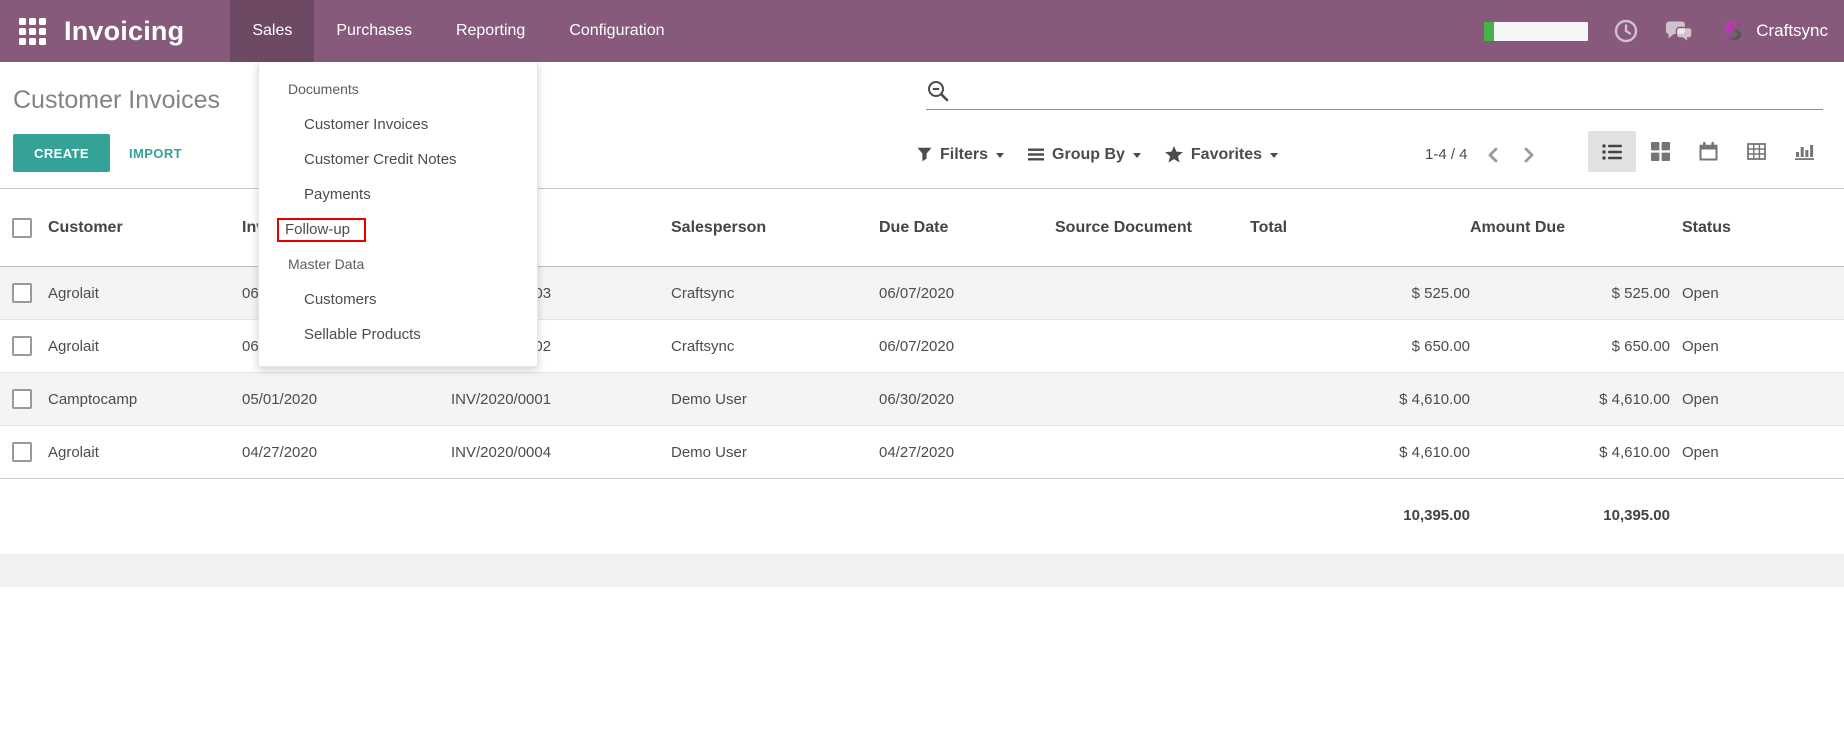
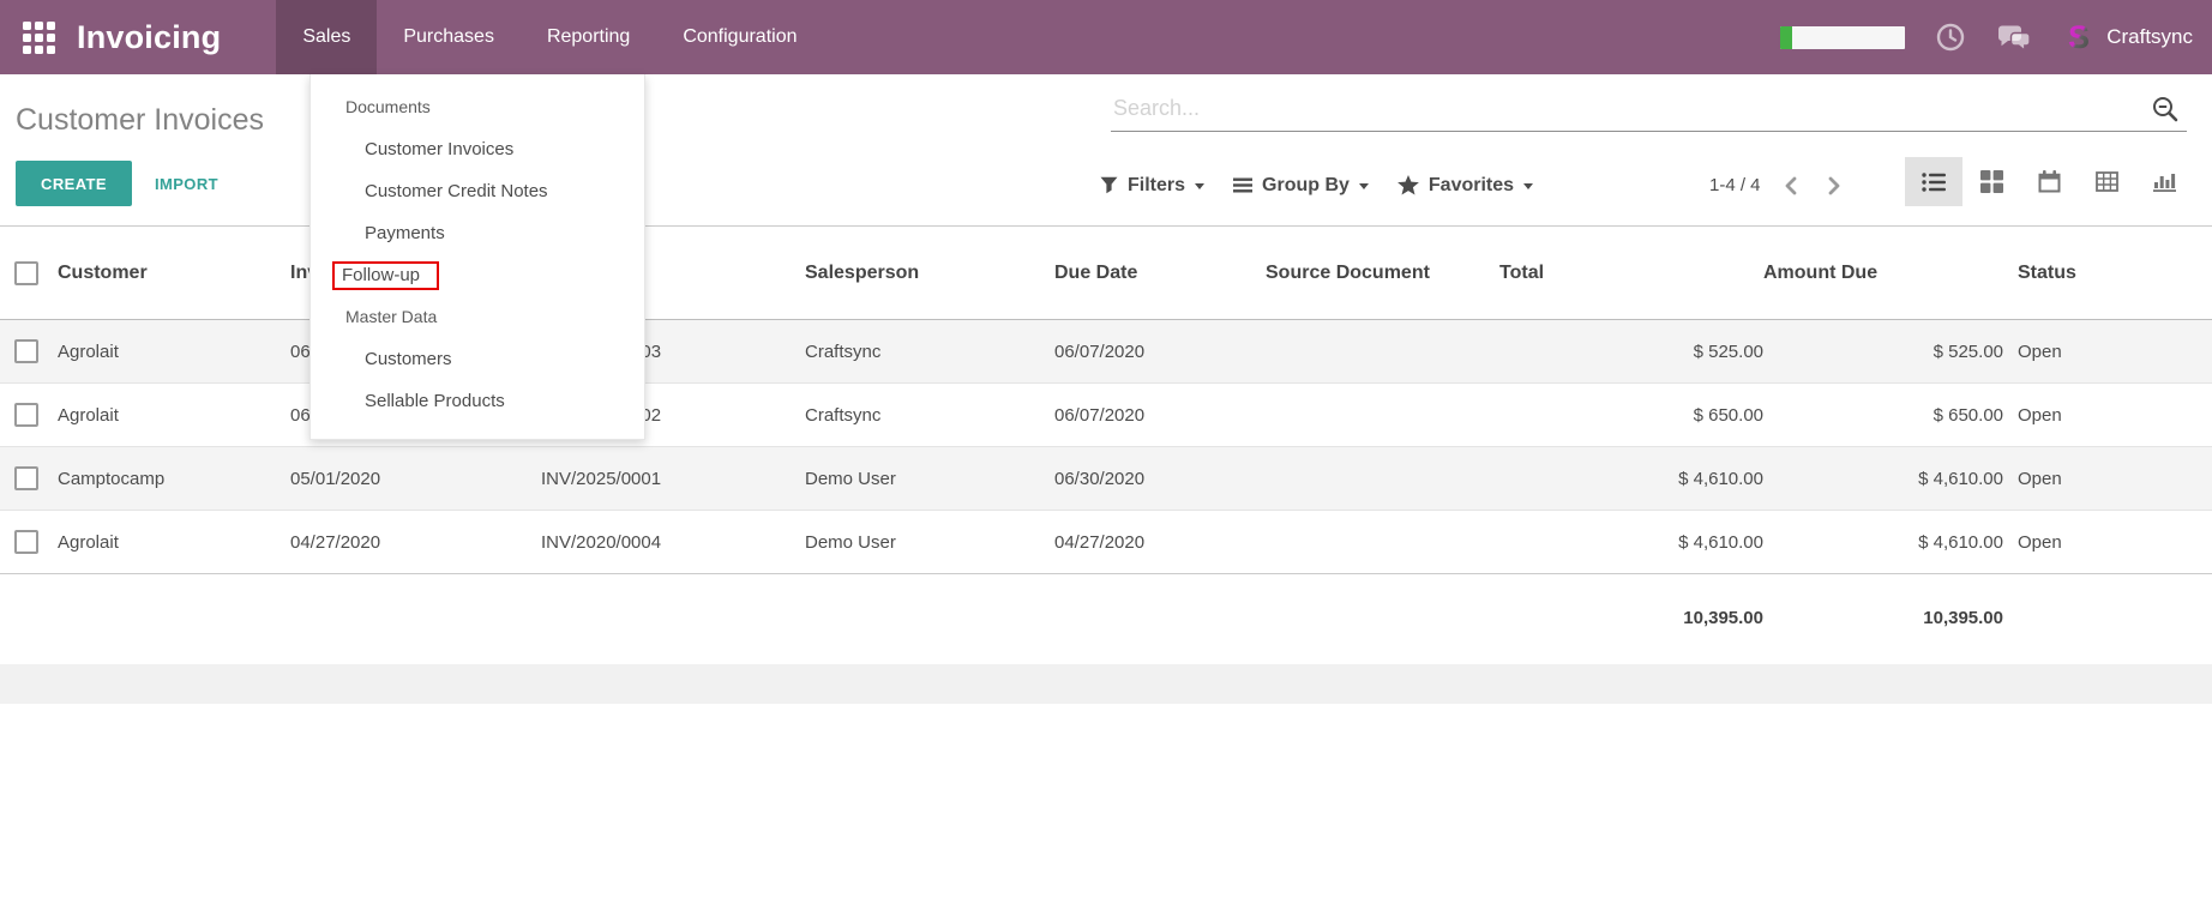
  Invoicing
  Sales
  Purchases
  Reporting
  Configuration
  S
  Craftsync
  Customer Invoices
  CREATE
  IMPORT
+ Search...
  Filters
  Group By
  Favorites
  1-4 / 4
  	Customer	In		Salesperson	Due Date	Source Document	Total	Amount Due	Status
  	Agrolait	06	03	Craftsync	06/07/2020		$ 525.00	$ 525.00	Open
  	Agrolait	06	02	Craftsync	06/07/2020		$ 650.00	$ 650.00	Open
- 	Camptocamp	05/01/2020	INV/2020/0001	Demo User	06/30/2020		$ 4,610.00	$ 4,610.00	Open
+ 	Camptocamp	05/01/2020	INV/2025/0001	Demo User	06/30/2020		$ 4,610.00	$ 4,610.00	Open
  	Agrolait	04/27/2020	INV/2020/0004	Demo User	04/27/2020		$ 4,610.00	$ 4,610.00	Open
  							10,395.00	10,395.00
  Documents
  Customer Invoices
  Customer Credit Notes
  Payments
  Follow-up
  Master Data
  Customers
  Sellable Products
